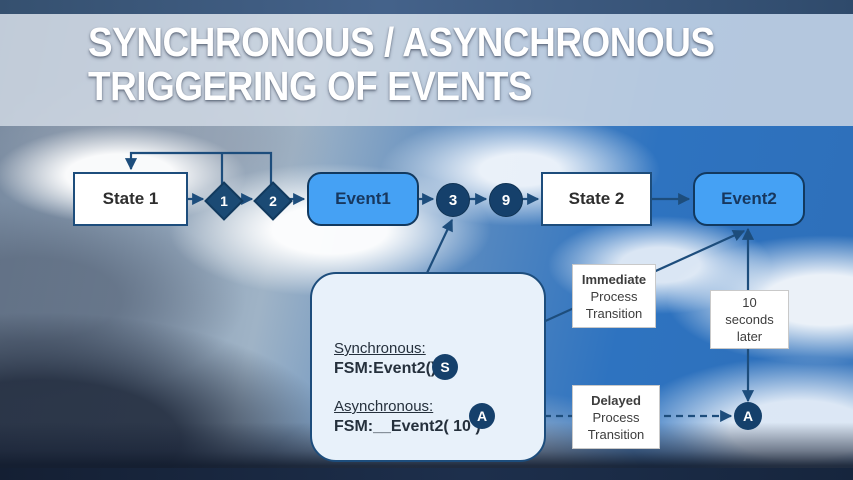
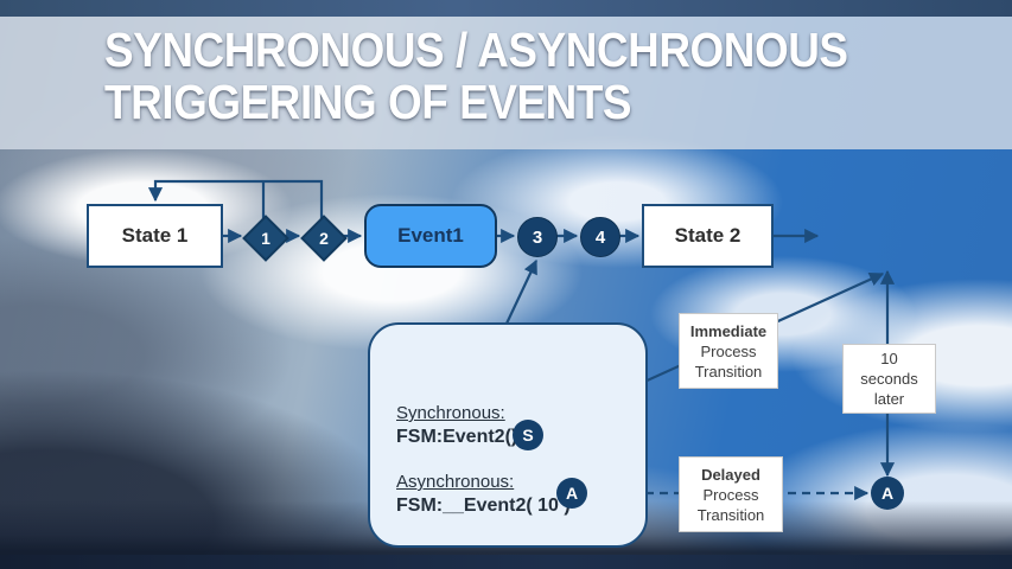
  SYNCHRONOUS / ASYNCHRONOUS
  TRIGGERING OF EVENTS
  State 1
  Event1
  3
- 9
+ 4
  State 2
- Event2
  Synchronous:
  FSM:Event2(
  Asynchronous:
  FSM:__Event2( 10
  S
  A
  Immediate
  Process
  Transition
  10
  seconds
  later
  Delayed
  Process
  Transition
  A
